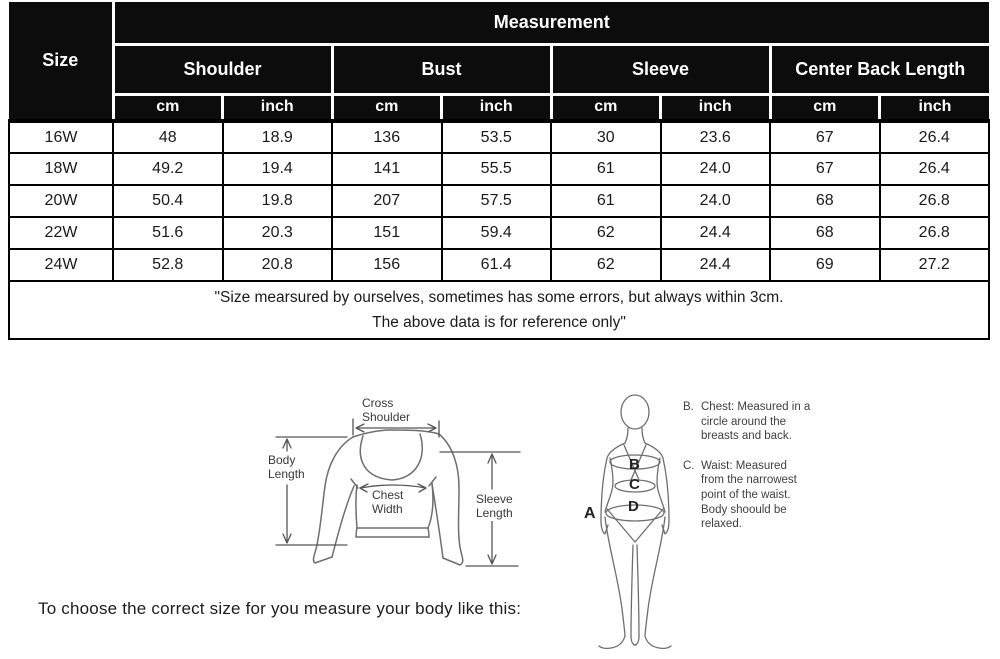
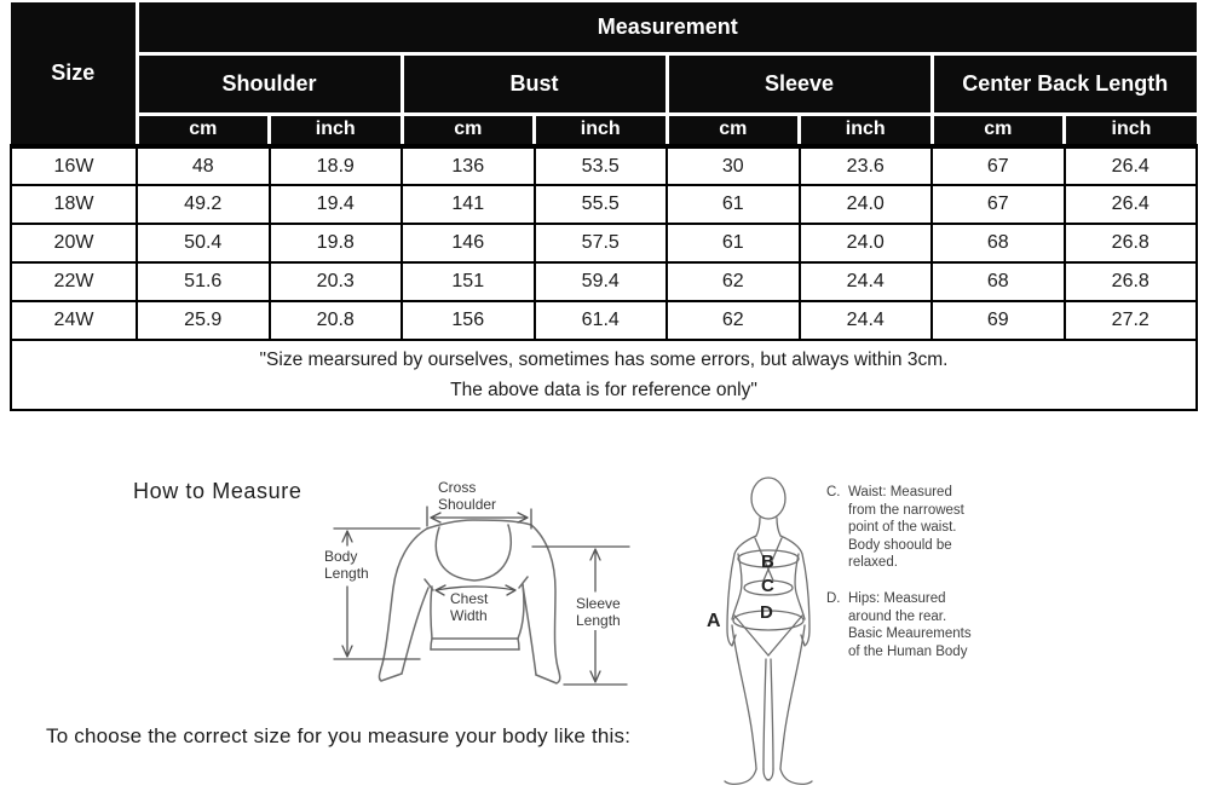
  Size	Measurement
  Shoulder	Bust	Sleeve	Center Back Length
  cm	inch	cm	inch	cm	inch	cm	inch
  16W	48	18.9	136	53.5	30	23.6	67	26.4
  18W	49.2	19.4	141	55.5	61	24.0	67	26.4
- 20W	50.4	19.8	207	57.5	61	24.0	68	26.8
+ 20W	50.4	19.8	146	57.5	61	24.0	68	26.8
  22W	51.6	20.3	151	59.4	62	24.4	68	26.8
- 24W	52.8	20.8	156	61.4	62	24.4	69	27.2
+ 24W	25.9	20.8	156	61.4	62	24.4	69	27.2
  "Size mearsured by ourselves, sometimes has some errors, but always within 3cm. The above data is for reference only"
+ How to Measure
  Cross
  Shoulder
  Body
  Length
  Chest
  Width
  Sleeve
  Length
  A
  B
  C
  D
- B.
- Chest: Measured in a
- circle around the
- breasts and back.
  C.
  Waist: Measured
  from the narrowest
  point of the waist.
  Body shoould be
  relaxed.
+ D.
+ Hips: Measured
+ around the rear.
+ Basic Meaurements
+ of the Human Body
  To choose the correct size for you measure your body like this:
